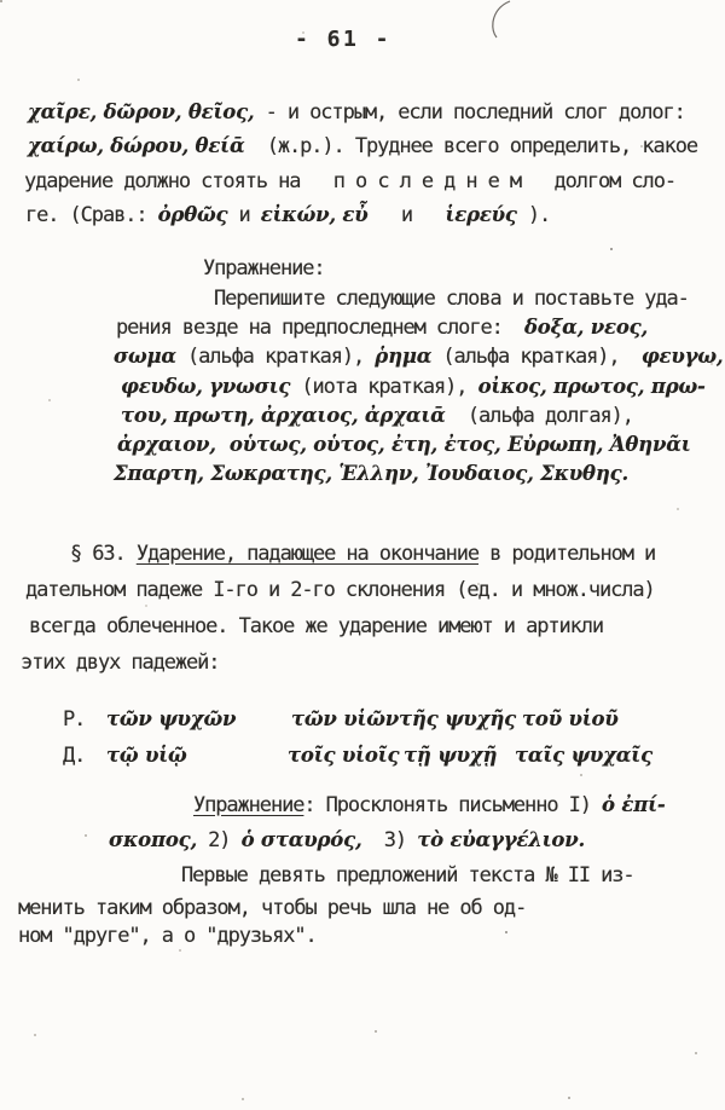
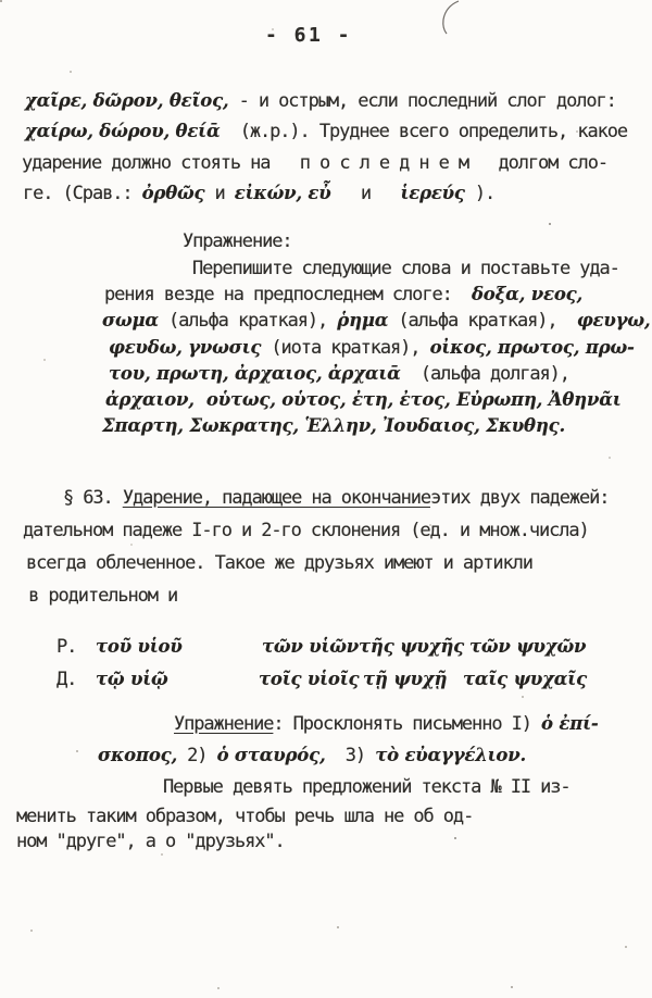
  - 61 -
  χαῖρε, δῶρον, θεῖος, - и острым, если последний слог долог:
  χαίρω, δώρου, θείᾱ (ж.р.). Труднее всего определить, какое
  ударение должно стоять на п о с л е д н е м долгом сло-
  ге. (Срав.: ὀρθῶς и εἰκών, εὖ и ἱερεύς ).
  Упражнение:
  Перепишите следующие слова и поставьте уда-
  рения везде на предпоследнем слоге: δοξα, νεος,
  σωμα (альфа краткая), ῥημα (альфа краткая), φευγω,
  φευδω, γνωσις (иота краткая), οἰκος, πρωτος, πρω-
  του, πρωτη, ἀρχαιος, ἀρχαιᾱ (альфа долгая),
  ἀρχαιον, οὑτως, οὑτος, ἐτη, ἐτος, Εὐρωπη, Ἀθηνᾶι
  Σπαρτη, Σωκρατης, Ἑλλην, Ἰουδαιος, Σκυθης.
- § 63. Ударение, падающее на окончание в родительном и
+ § 63. Ударение, падающее на окончаниеэтих двух падежей:
  дательном падеже I-го и 2-го склонения (ед. и множ.числа)
- всегда облеченное. Такое же ударение имеют и артикли
+ всегда облеченное. Такое же друзьях имеют и артикли
- этих двух падежей:
+ в родительном и
  Р.
- τῶν ψυχῶν
+ τοῦ υἱοῦ
  τῶν υἱῶν
  τῆς ψυχῆς
- τοῦ υἱοῦ
+ τῶν ψυχῶν
  Д.
  τῷ υἱῷ
  τοῖς υἱοῖς
  τῇ ψυχῇ
  ταῖς ψυχαῖς
  Упражнение: Просклонять письменно I) ὁ ἐπί-
  σκοπος, 2) ὁ σταυρός, 3) τὸ εὐαγγέλιον.
  Первые девять предложений текста № II из-
  менить таким образом, чтобы речь шла не об од-
  ном "друге", а о "друзьях".
